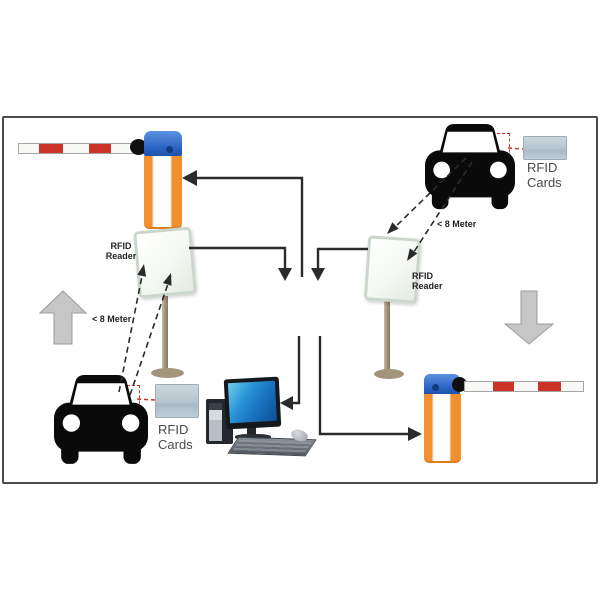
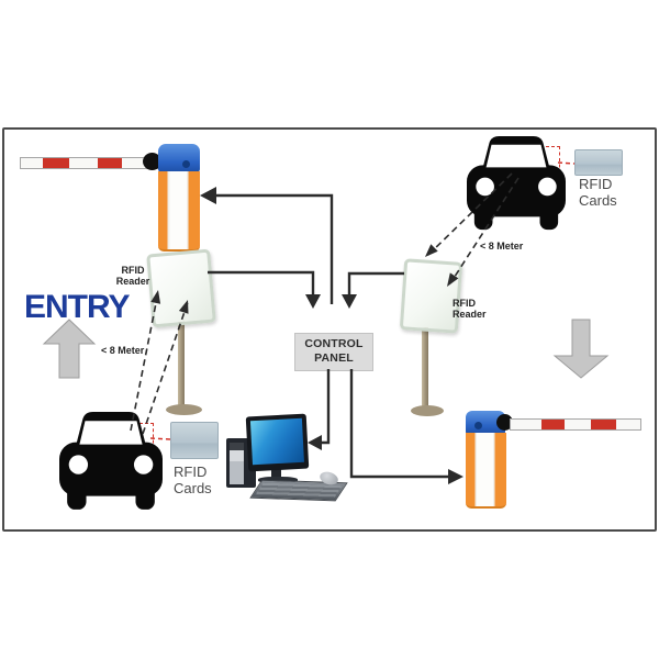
+ CONTROL PANEL
+ ENTRY
  RFID Reader
  RFID Reader
  < 8 Meter
  < 8 Meter
  RFID Cards
  RFID Cards
